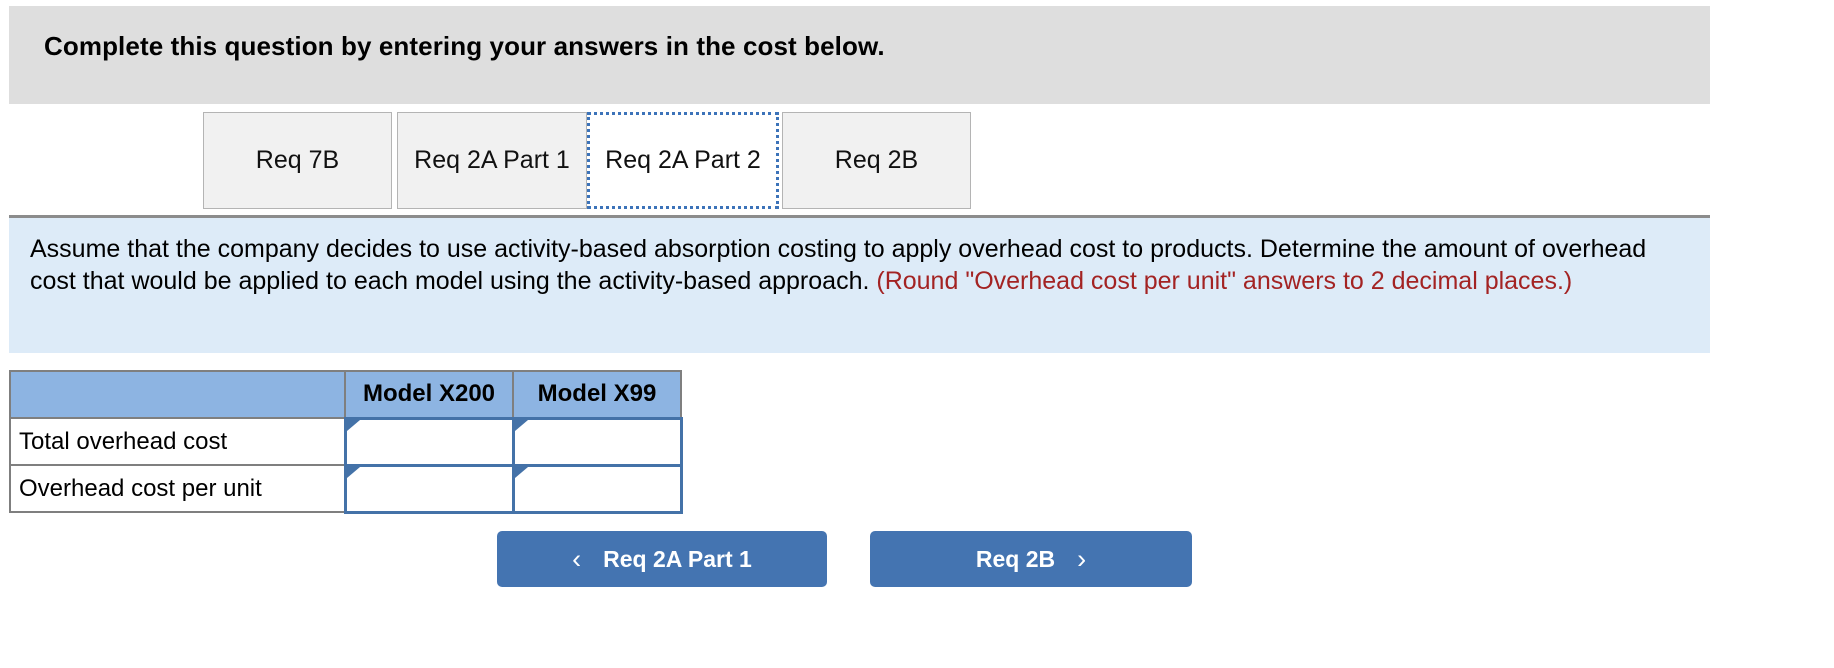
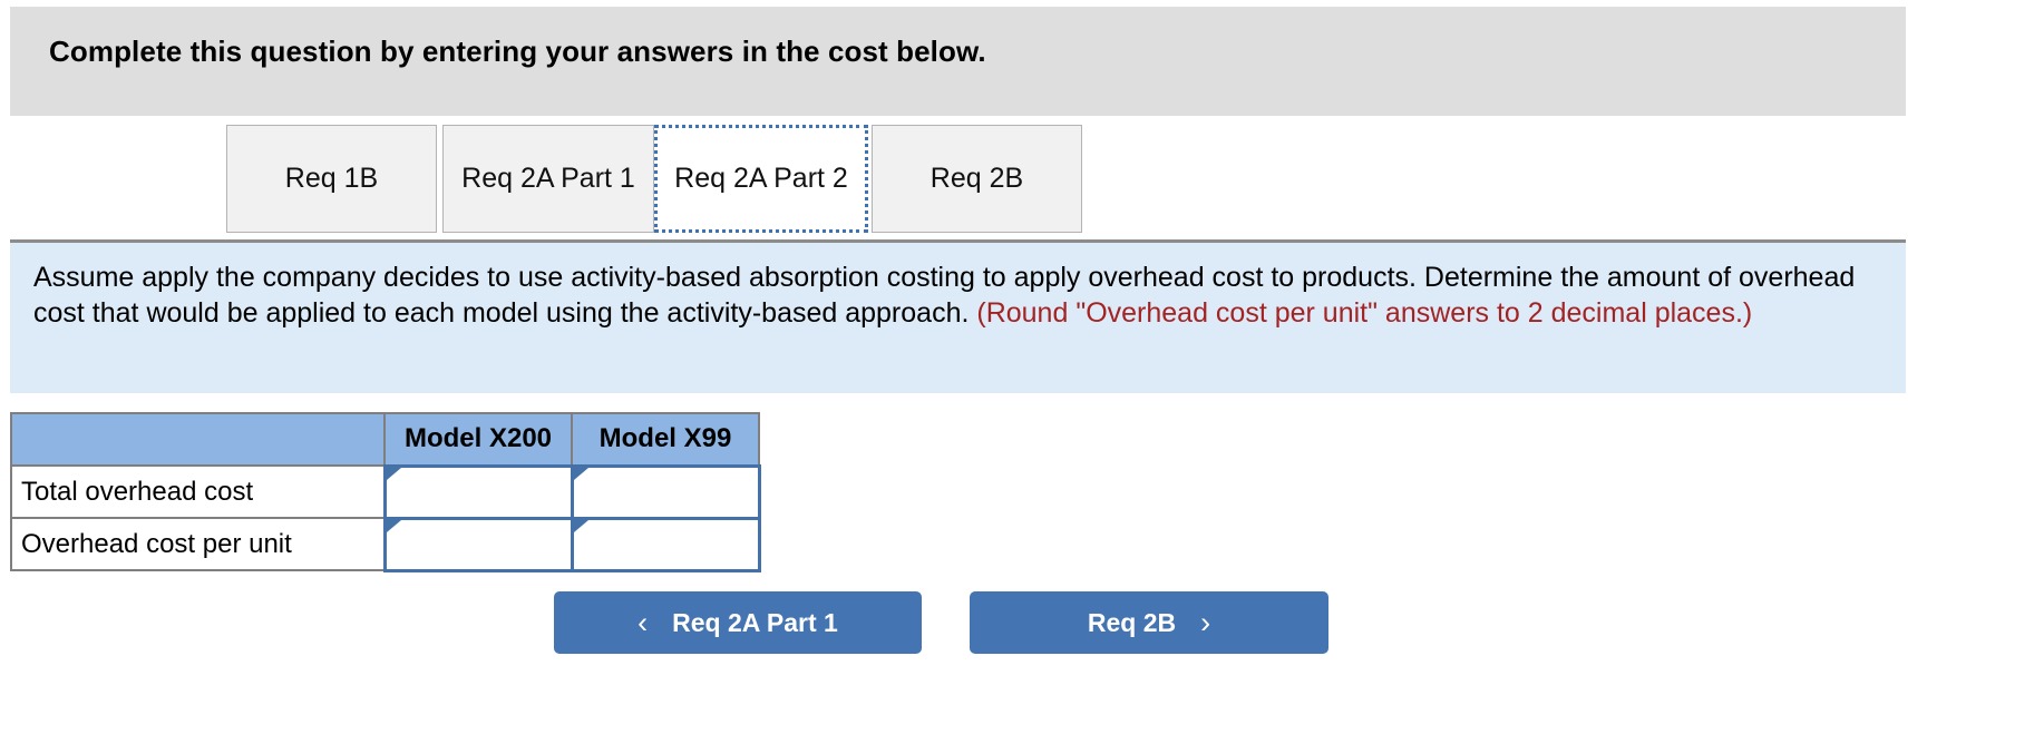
  Complete this question by entering your answers in the cost below.
- Req 7B
+ Req 1B
  Req 2A Part 1
  Req 2A Part 2
  Req 2B
- Assume that the company decides to use activity-based absorption costing to apply overhead cost to products. Determine the amount of overhead cost that would be applied to each model using the activity-based approach. (Round "Overhead cost per unit" answers to 2 decimal places.)
+ Assume apply the company decides to use activity-based absorption costing to apply overhead cost to products. Determine the amount of overhead cost that would be applied to each model using the activity-based approach. (Round "Overhead cost per unit" answers to 2 decimal places.)
  	Model X200	Model X99
  Total overhead cost
  Overhead cost per unit
  ‹
  Req 2A Part 1
  Req 2B
  ›
